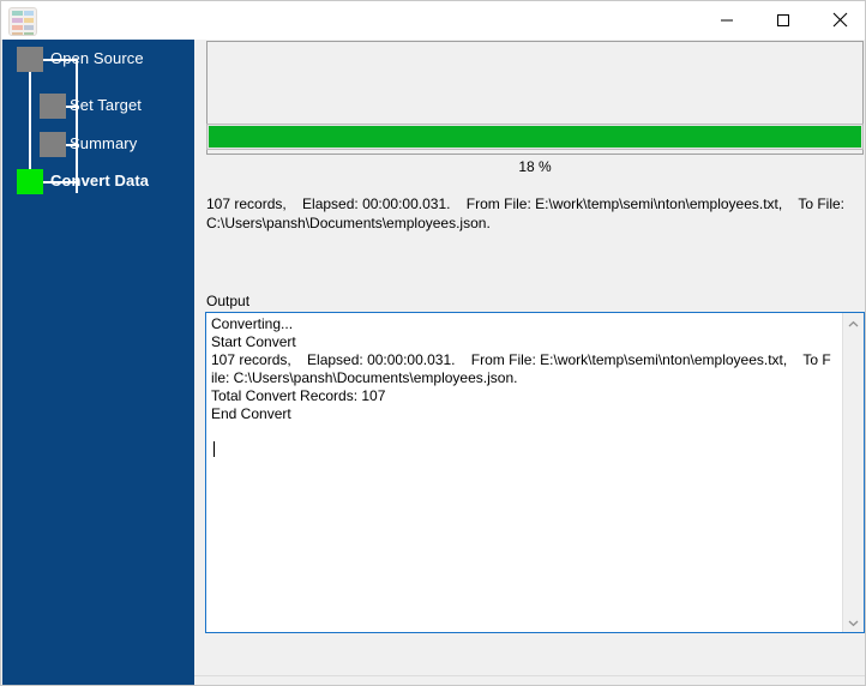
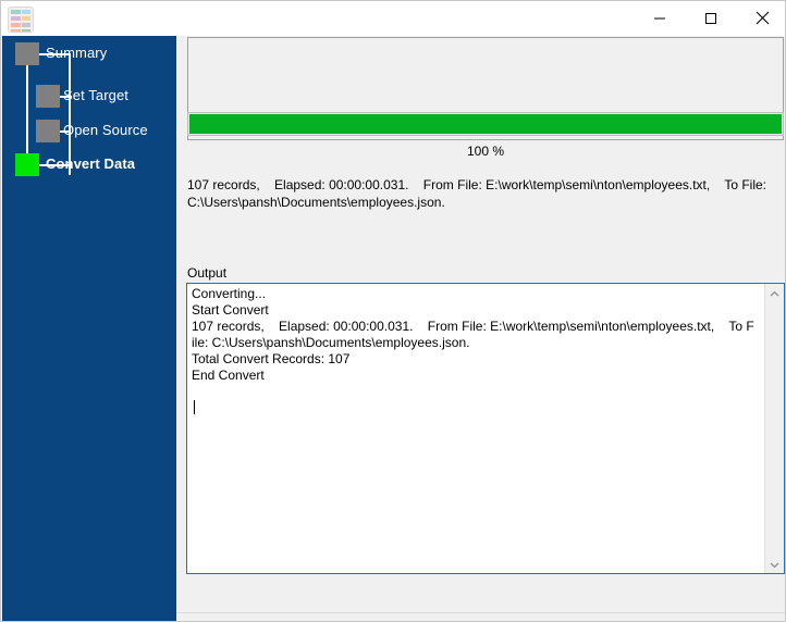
- Open Source
+ Summary
  Set Target
- Summary
+ Open Source
  Convert Data
- 18 %
+ 100 %
  107 records, Elapsed: 00:00:00.031. From File: E:\work\temp\semi\nton\employees.txt, To File: C:\Users\pansh\Documents\employees.json.
  Output
  Converting...
  Start Convert
  107 records, Elapsed: 00:00:00.031. From File: E:\work\temp\semi\nton\employees.txt, To File: C:\Users\pansh\Documents\employees.json.
  Total Convert Records: 107
  End Convert
